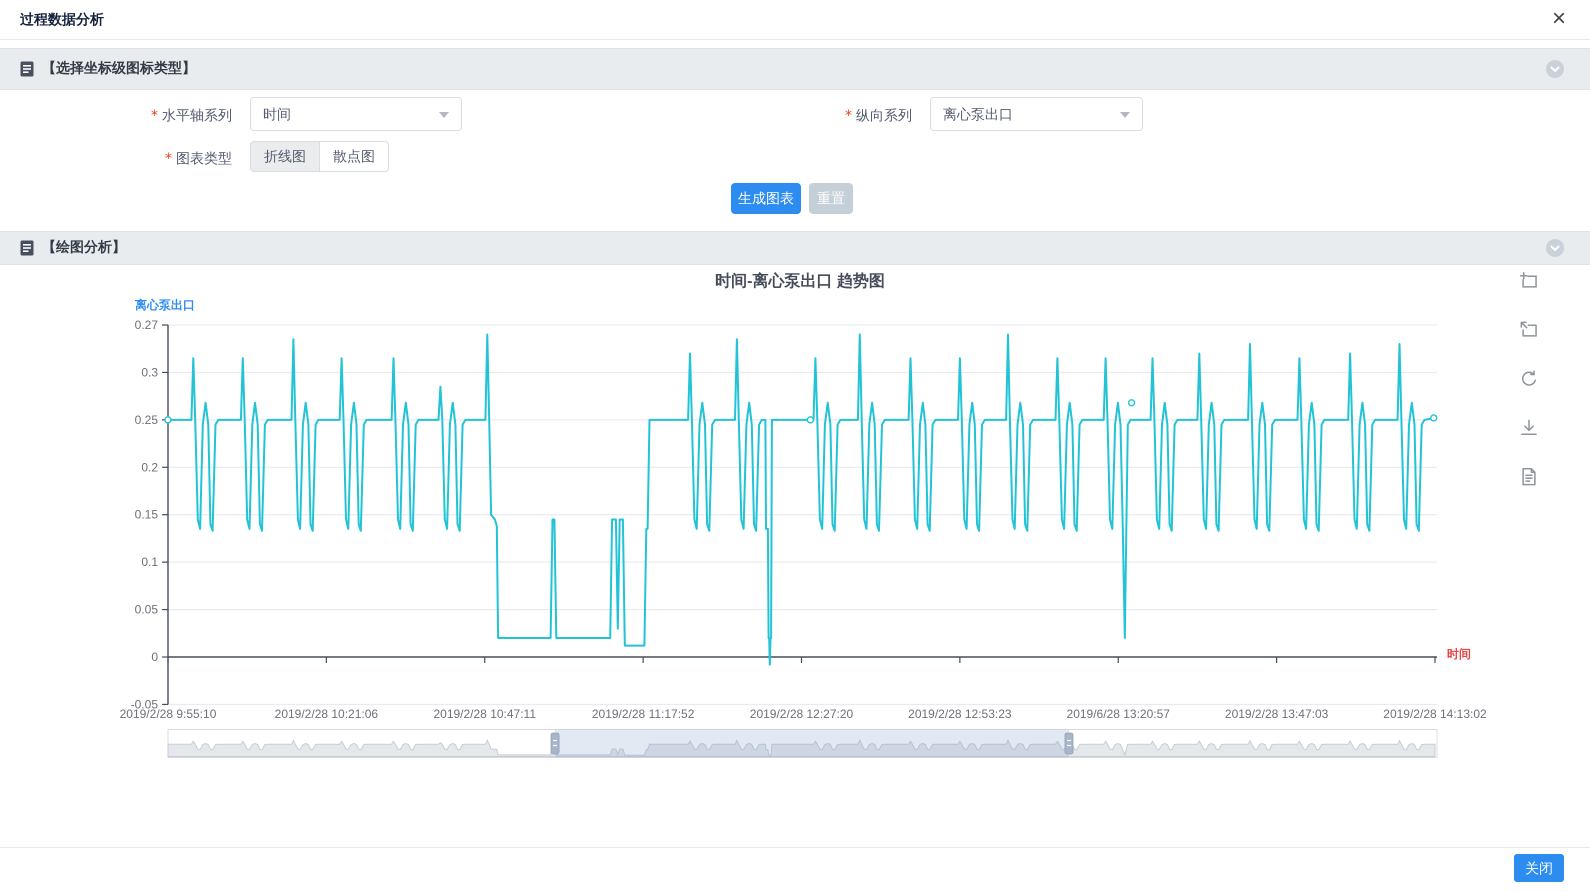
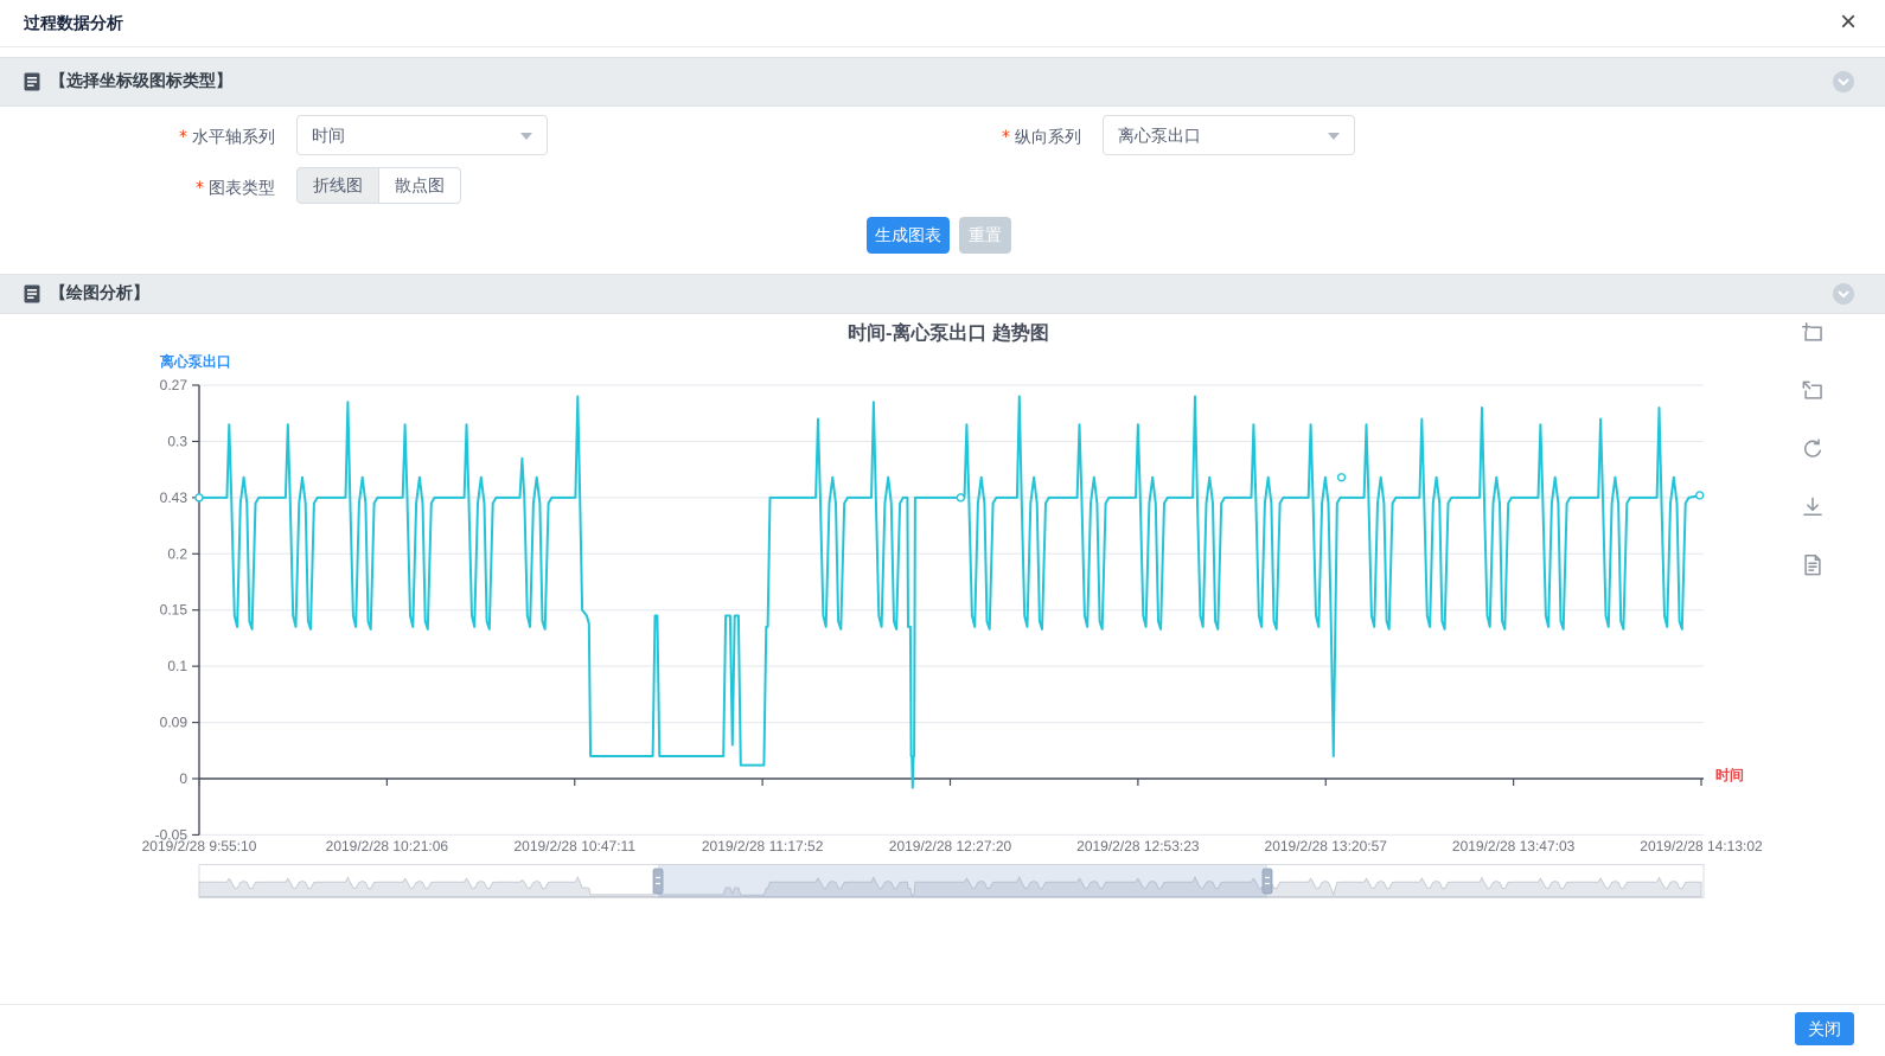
  过程数据分析
  ×
  【选择坐标级图标类型】
  * 水平轴系列
  时间
  * 纵向系列
  离心泵出口
  * 图表类型
  折线图
  散点图
  生成图表
  重置
  【绘图分析】
  时间-离心泵出口 趋势图
  离心泵出口
  时间
  0.27
  0.3
- 0.25
+ 0.43
  0.2
  0.15
  0.1
- 0.05
+ 0.09
  0
  -0.05
  2019/2/28 9:55:10
  2019/2/28 10:21:06
  2019/2/28 10:47:11
  2019/2/28 11:17:52
  2019/2/28 12:27:20
  2019/2/28 12:53:23
- 2019/6/28 13:20:57
+ 2019/2/28 13:20:57
  2019/2/28 13:47:03
  2019/2/28 14:13:02
  关闭
